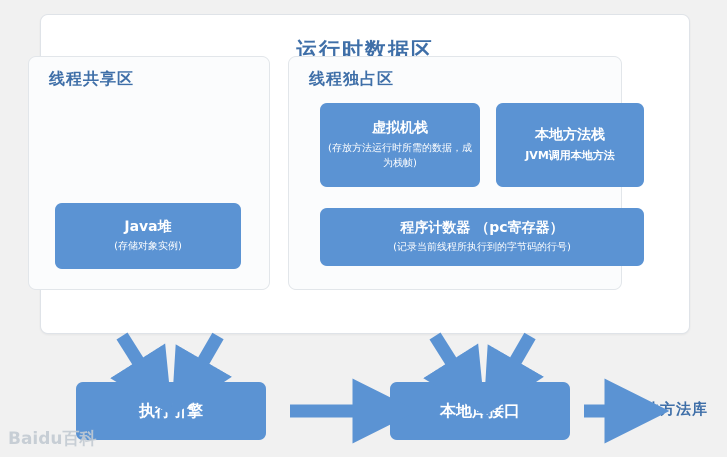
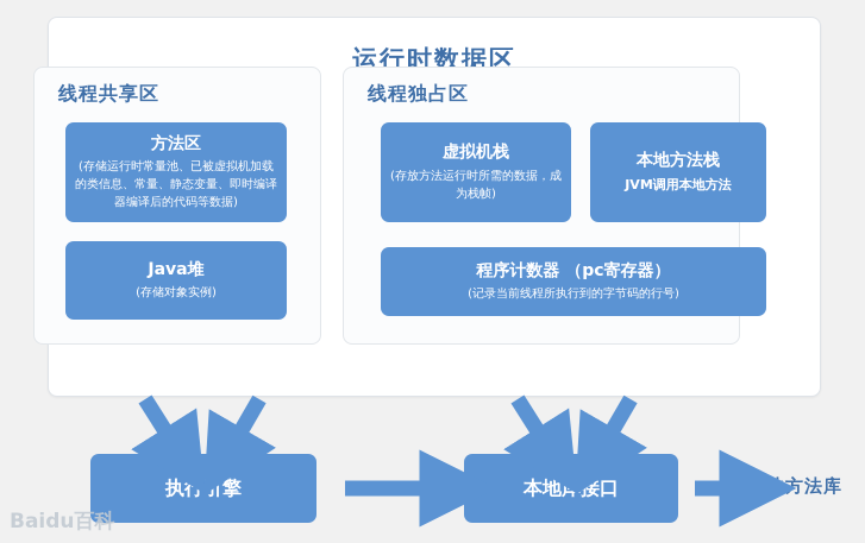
  运行时数据区
  线程共享区
  线程独占区
+ 方法区
+ (存储运行时常量池、已被虚拟机加载的类信息、常量、静态变量、即时编译器编译后的代码等数据)
  Java堆
  (存储对象实例)
  虚拟机栈
  (存放方法运行时所需的数据，成为栈帧)
  本地方法栈
  JVM调用本地方法
  程序计数器 （pc寄存器）
  (记录当前线程所执行到的字节码的行号)
  执行引擎
  本地库接口
  本地方法库
  Baidu百科
